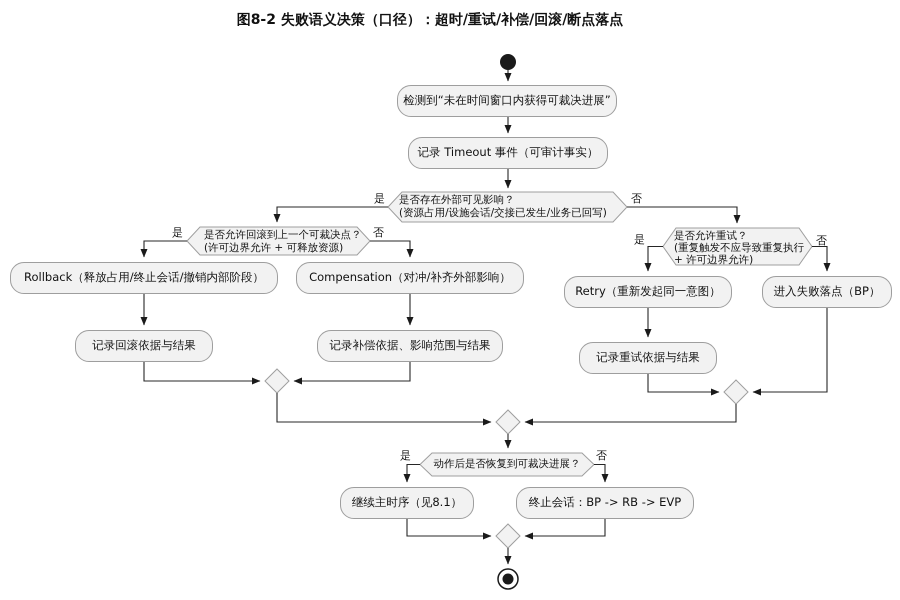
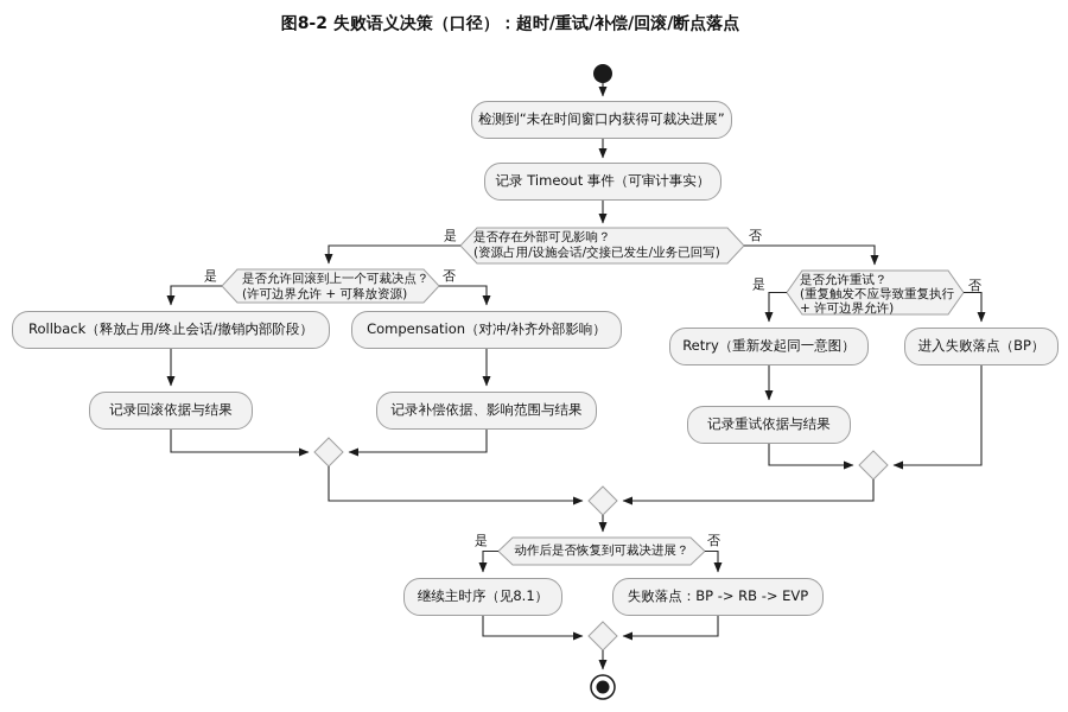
  图8-2 失败语义决策（口径）：超时/重试/补偿/回滚/断点落点
  检测到“未在时间窗口内获得可裁决进展”
  记录 Timeout 事件（可审计事实）
  Rollback（释放占用/终止会话/撤销内部阶段）
  Compensation（对冲/补齐外部影响）
  记录回滚依据与结果
  记录补偿依据、影响范围与结果
  Retry（重新发起同一意图）
  进入失败落点（BP）
  记录重试依据与结果
  继续主时序（见8.1）
- 终止会话：BP -> RB -> EVP
+ 失败落点：BP -> RB -> EVP
  是否存在外部可见影响？
  (资源占用/设施会话/交接已发生/业务已回写)
  是否允许回滚到上一个可裁决点？
  (许可边界允许 + 可释放资源)
  是否允许重试？
  (重复触发不应导致重复执行
  + 许可边界允许)
  动作后是否恢复到可裁决进展？
  是
  否
  是
  否
  是
  否
  是
  否
